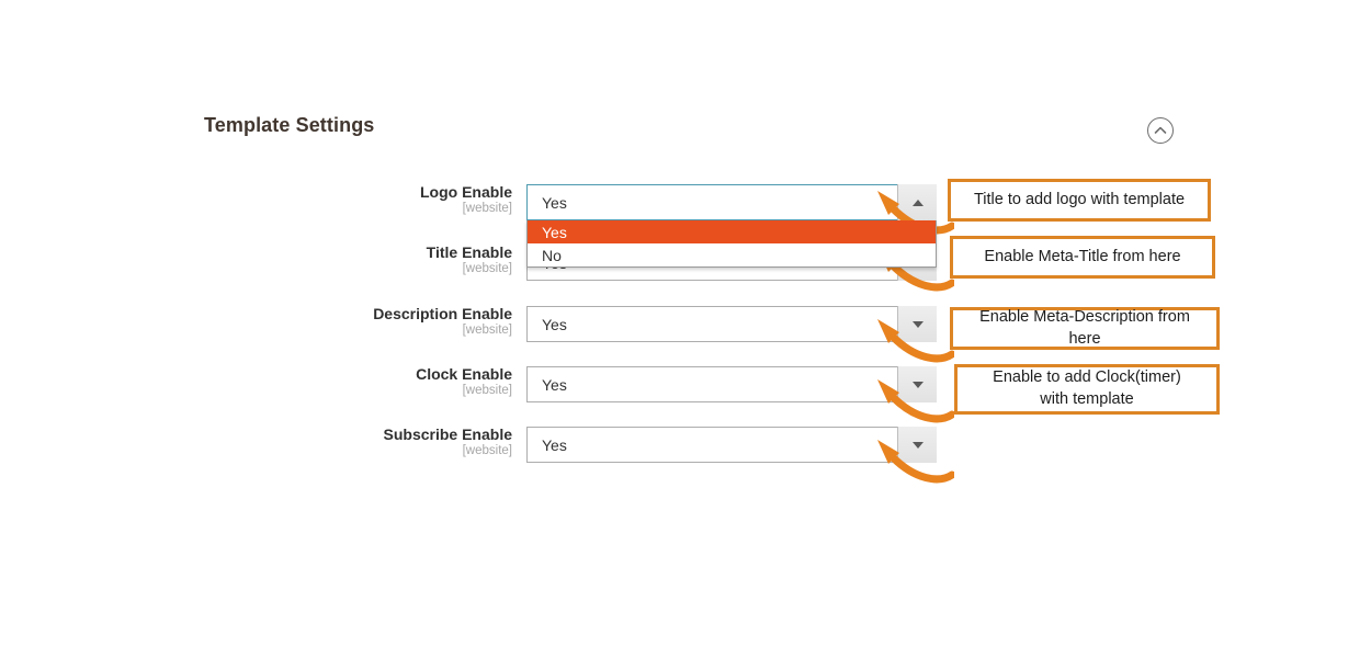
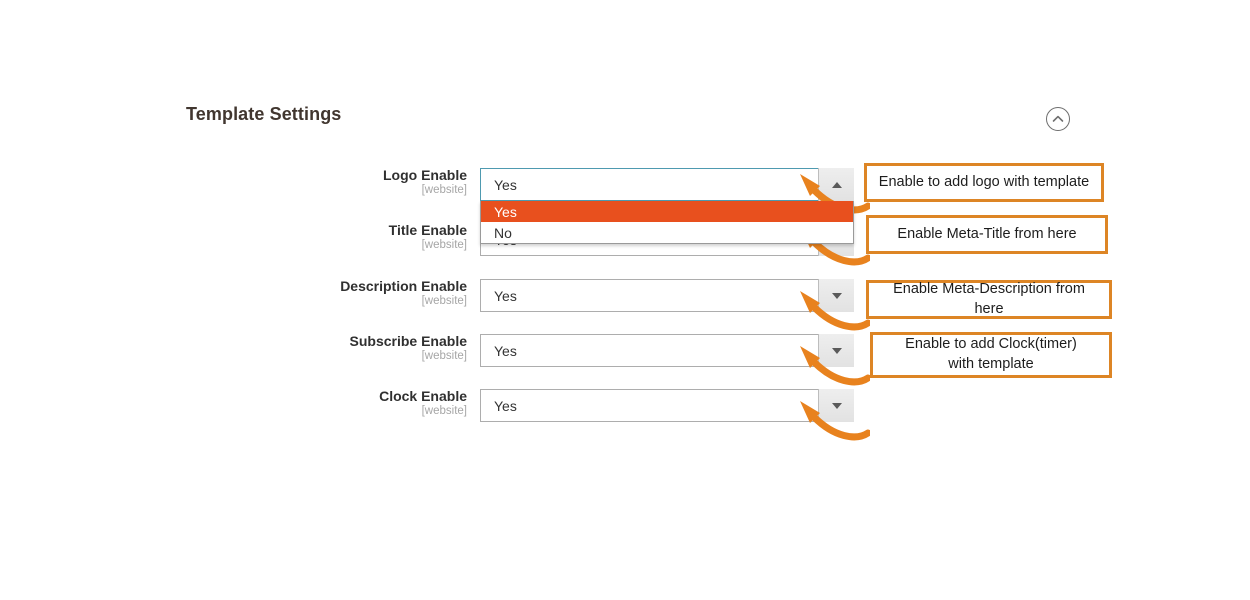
  Template Settings
  Logo Enable
  [website]
  Yes
  Title Enable
  [website]
  Description Enable
  [website]
  Yes
- Clock Enable
+ Subscribe Enable
  [website]
  Yes
- Subscribe Enable
+ Clock Enable
  [website]
  Yes
  Yes
  No
- Title to add logo with template
+ Enable to add logo with template
  Enable Meta-Title from here
  Enable Meta-Description from here
  Enable to add Clock(timer)
  with template
